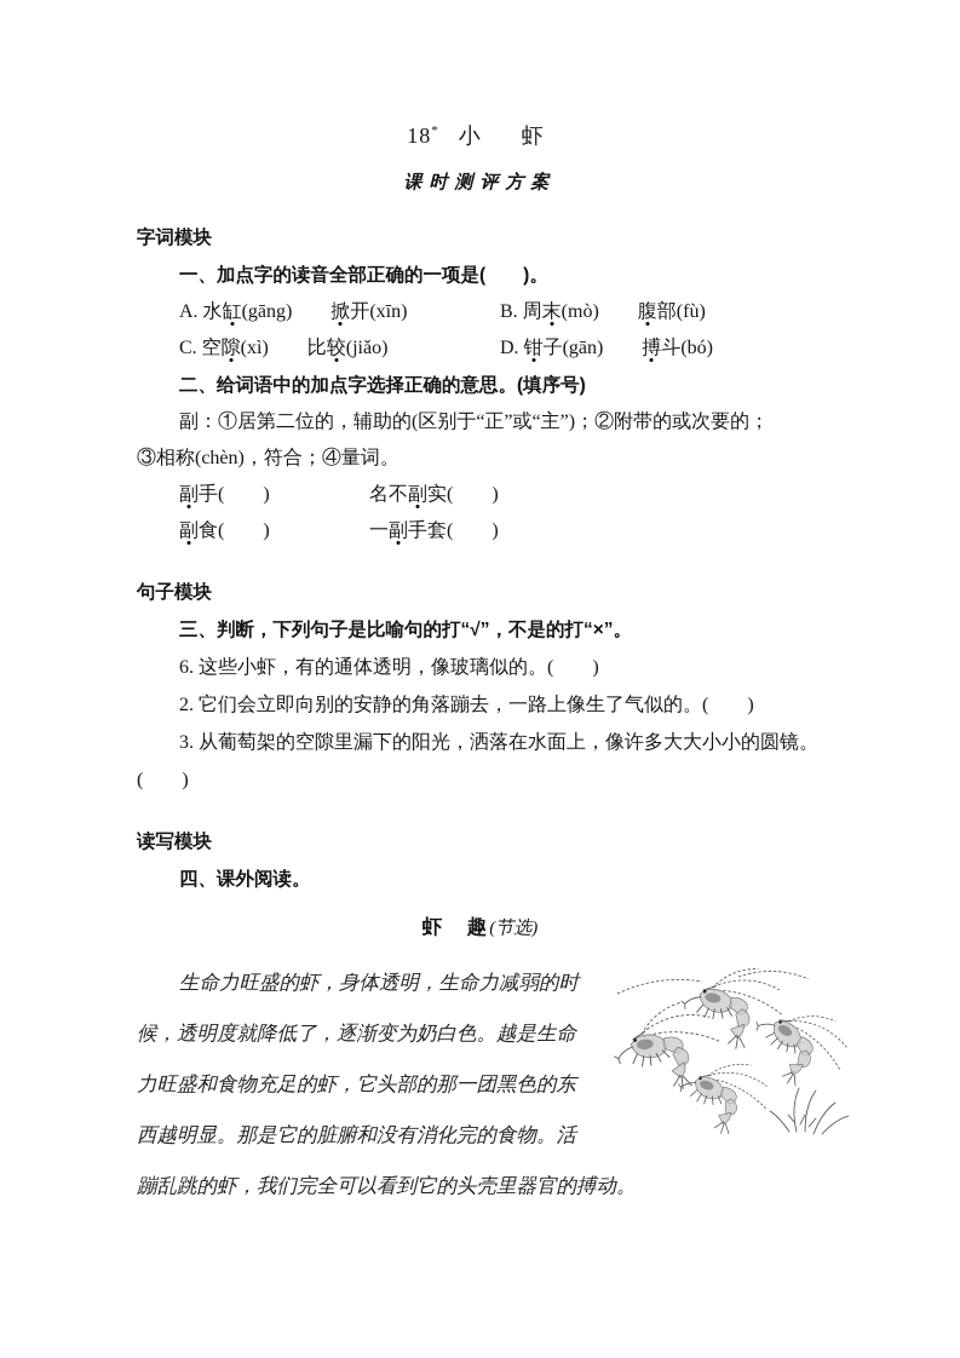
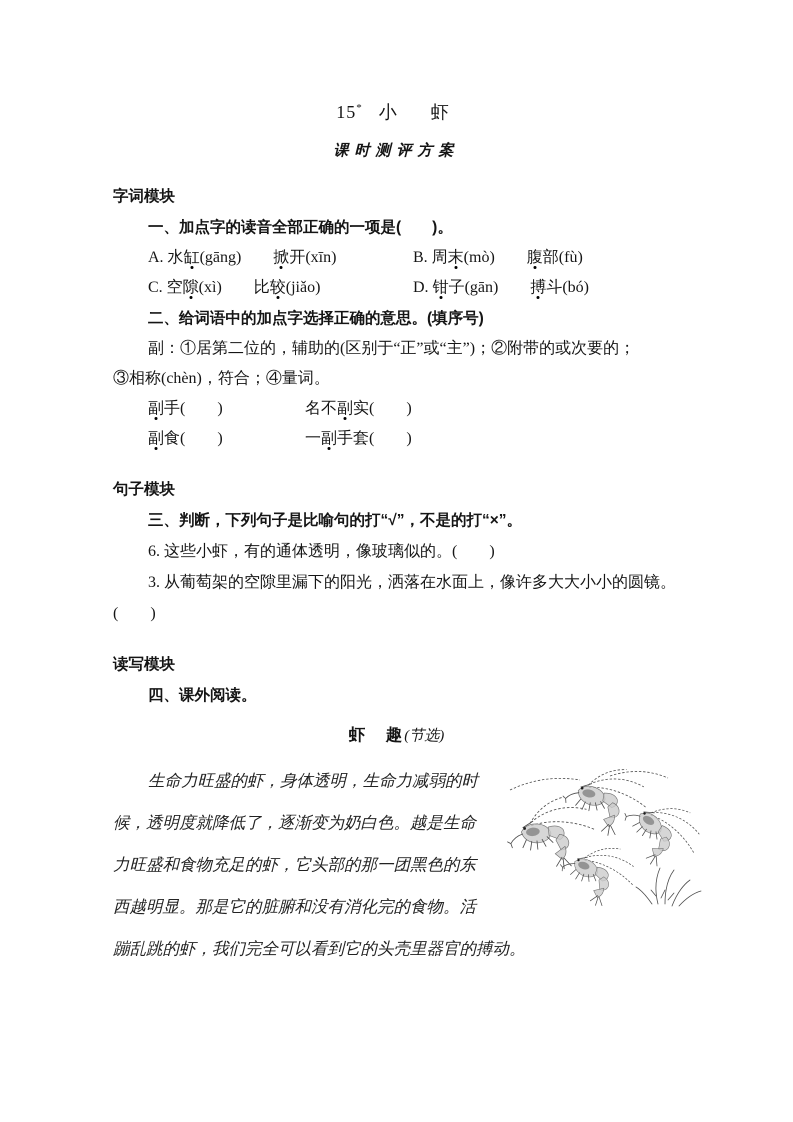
- 18* 小 虾
+ 15* 小 虾
  课时测评方案
  字词模块
  一、加点字的读音全部正确的一项是( )。
  A. 水缸(gāng) 掀开(xīn)
  B. 周末(mò) 腹部(fù)
  C. 空隙(xì) 比较(jiǎo)
  D. 钳子(gān) 搏斗(bó)
  二、给词语中的加点字选择正确的意思。(填序号)
  副：①居第二位的，辅助的(区别于“正”或“主”)；②附带的或次要的；
  ③相称(chèn)，符合；④量词。
  副手( )
  名不副实( )
  副食( )
  一副手套( )
  句子模块
  三、判断，下列句子是比喻句的打“√”，不是的打“×”。
  6. 这些小虾，有的通体透明，像玻璃似的。( )
- 2. 它们会立即向别的安静的角落蹦去，一路上像生了气似的。( )
  3. 从葡萄架的空隙里漏下的阳光，洒落在水面上，像许多大大小小的圆镜。
  ( )
  读写模块
  四、课外阅读。
  虾 趣(节选)
  生命力旺盛的虾，身体透明，生命力减弱的时
  候，透明度就降低了，逐渐变为奶白色。越是生命
  力旺盛和食物充足的虾，它头部的那一团黑色的东
  西越明显。那是它的脏腑和没有消化完的食物。活
  蹦乱跳的虾，我们完全可以看到它的头壳里器官的搏动。
